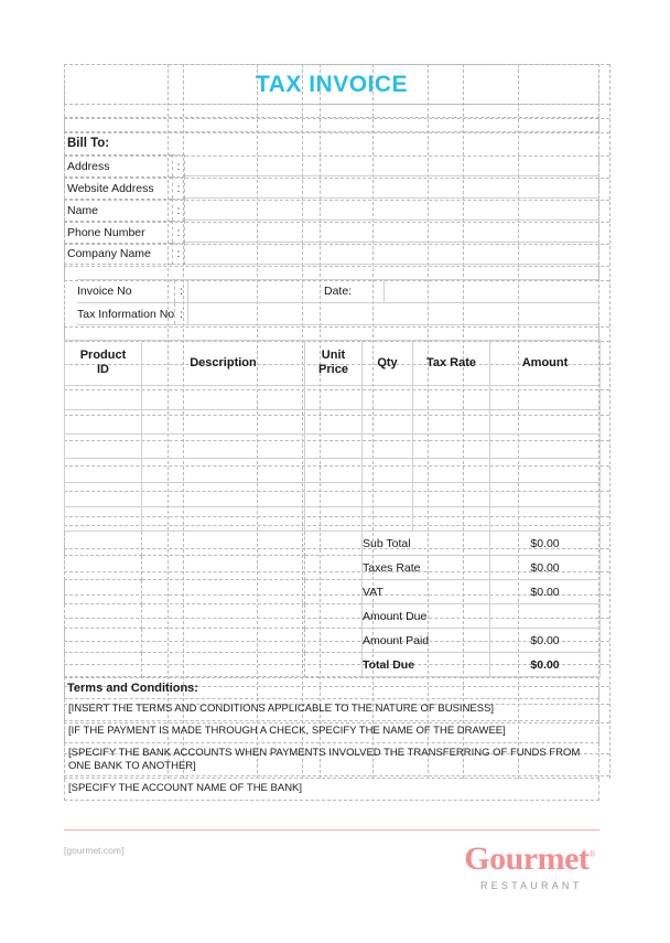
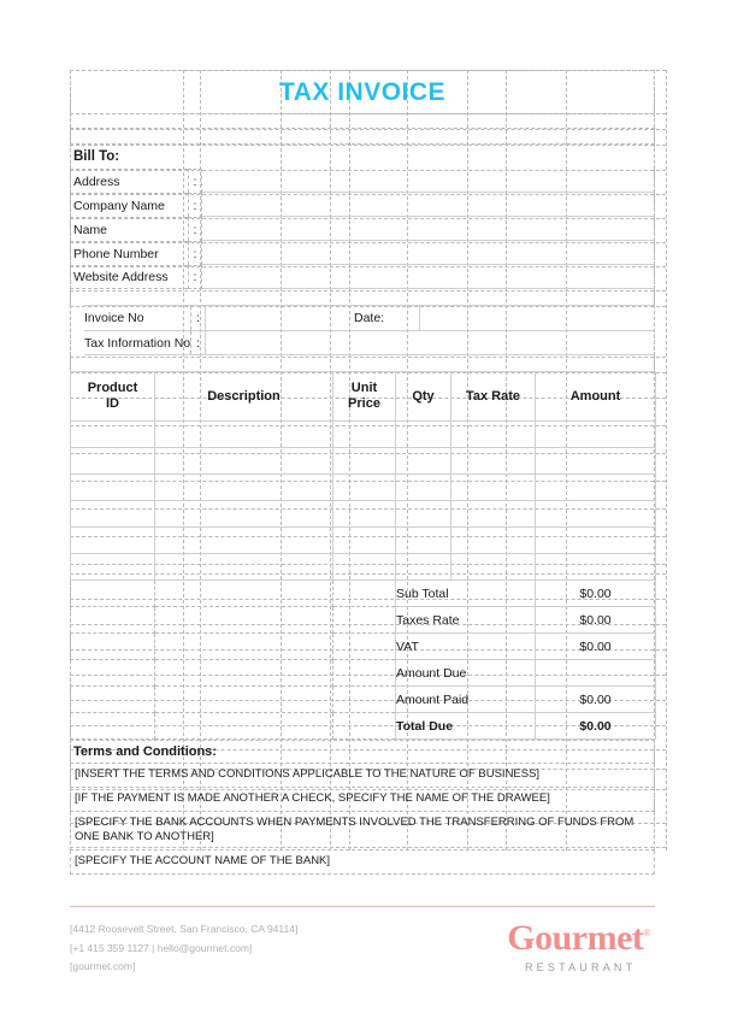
  TAX INVOICE
  Bill To:
  Address
  :
- Website Address
+ Company Name
  :
  Name
  :
  Phone Number
  :
- Company Name
+ Website Address
  :
  Invoice No
  :
  Date:
  Tax Information No
  :
  Product ID	Description	Unit Price	Qty	Tax Rate	Amount
  			Sub Total	$0.00
  			Taxes Rate	$0.00
  			VAT	$0.00
  			Amount Due
  			Amount Paid	$0.00
  			Total Due	$0.00
  Terms and Conditions:
  [INSERT THE TERMS AND CONDITIONS APPLICABLE TO THE NATURE OF BUSINESS]
- [IF THE PAYMENT IS MADE THROUGH A CHECK, SPECIFY THE NAME OF THE DRAWEE]
+ [IF THE PAYMENT IS MADE ANOTHER A CHECK, SPECIFY THE NAME OF THE DRAWEE]
  [SPECIFY THE BANK ACCOUNTS WHEN PAYMENTS INVOLVED THE TRANSFERRING OF FUNDS FROM ONE BANK TO ANOTHER]
  [SPECIFY THE ACCOUNT NAME OF THE BANK]
+ [4412 Roosevelt Street, San Francisco, CA 94114]
+ [+1 415 359 1127 | hello@gourmet.com]
  [gourmet.com]
  Gourmet®
  RESTAURANT
